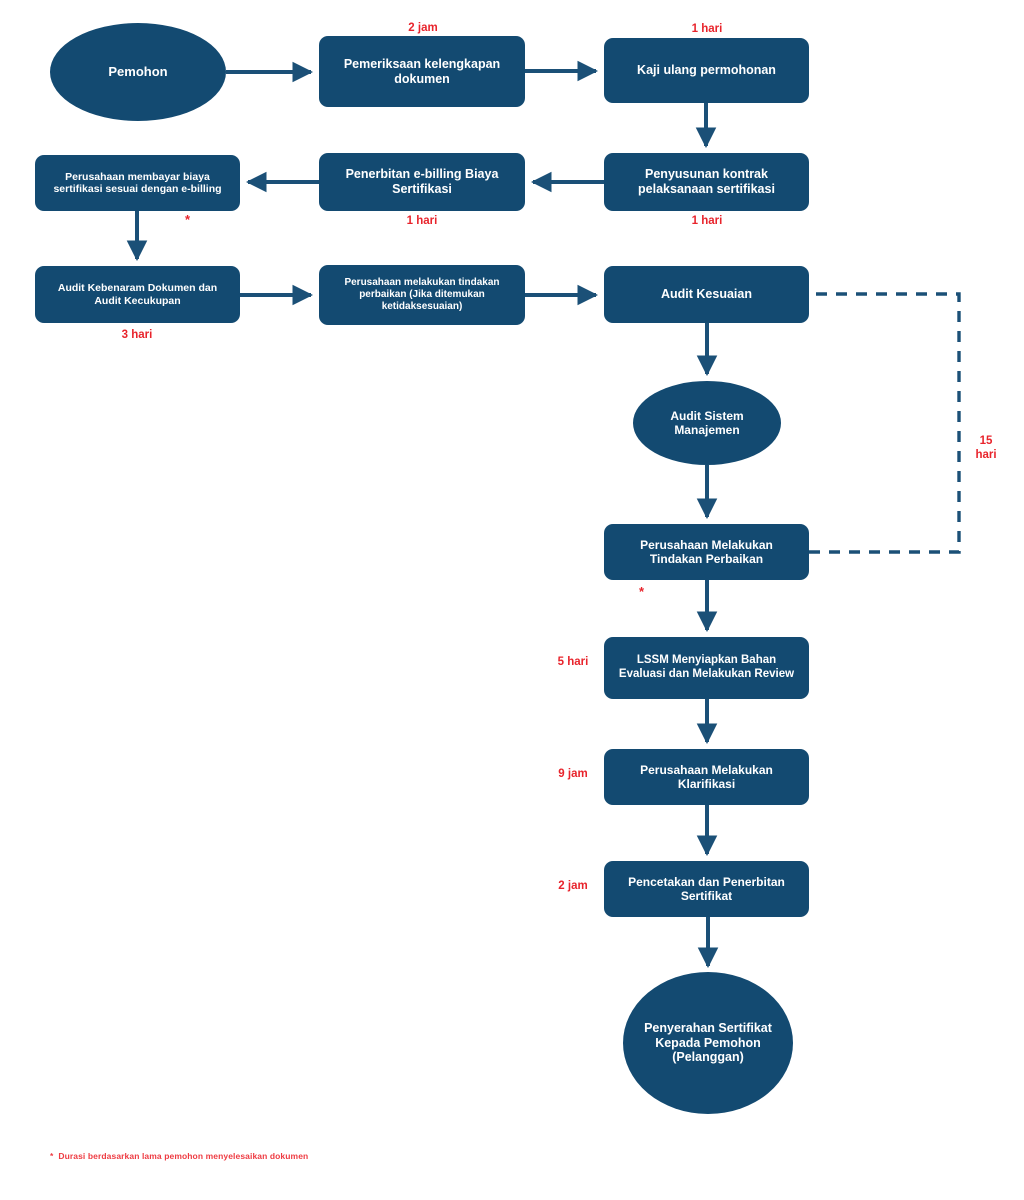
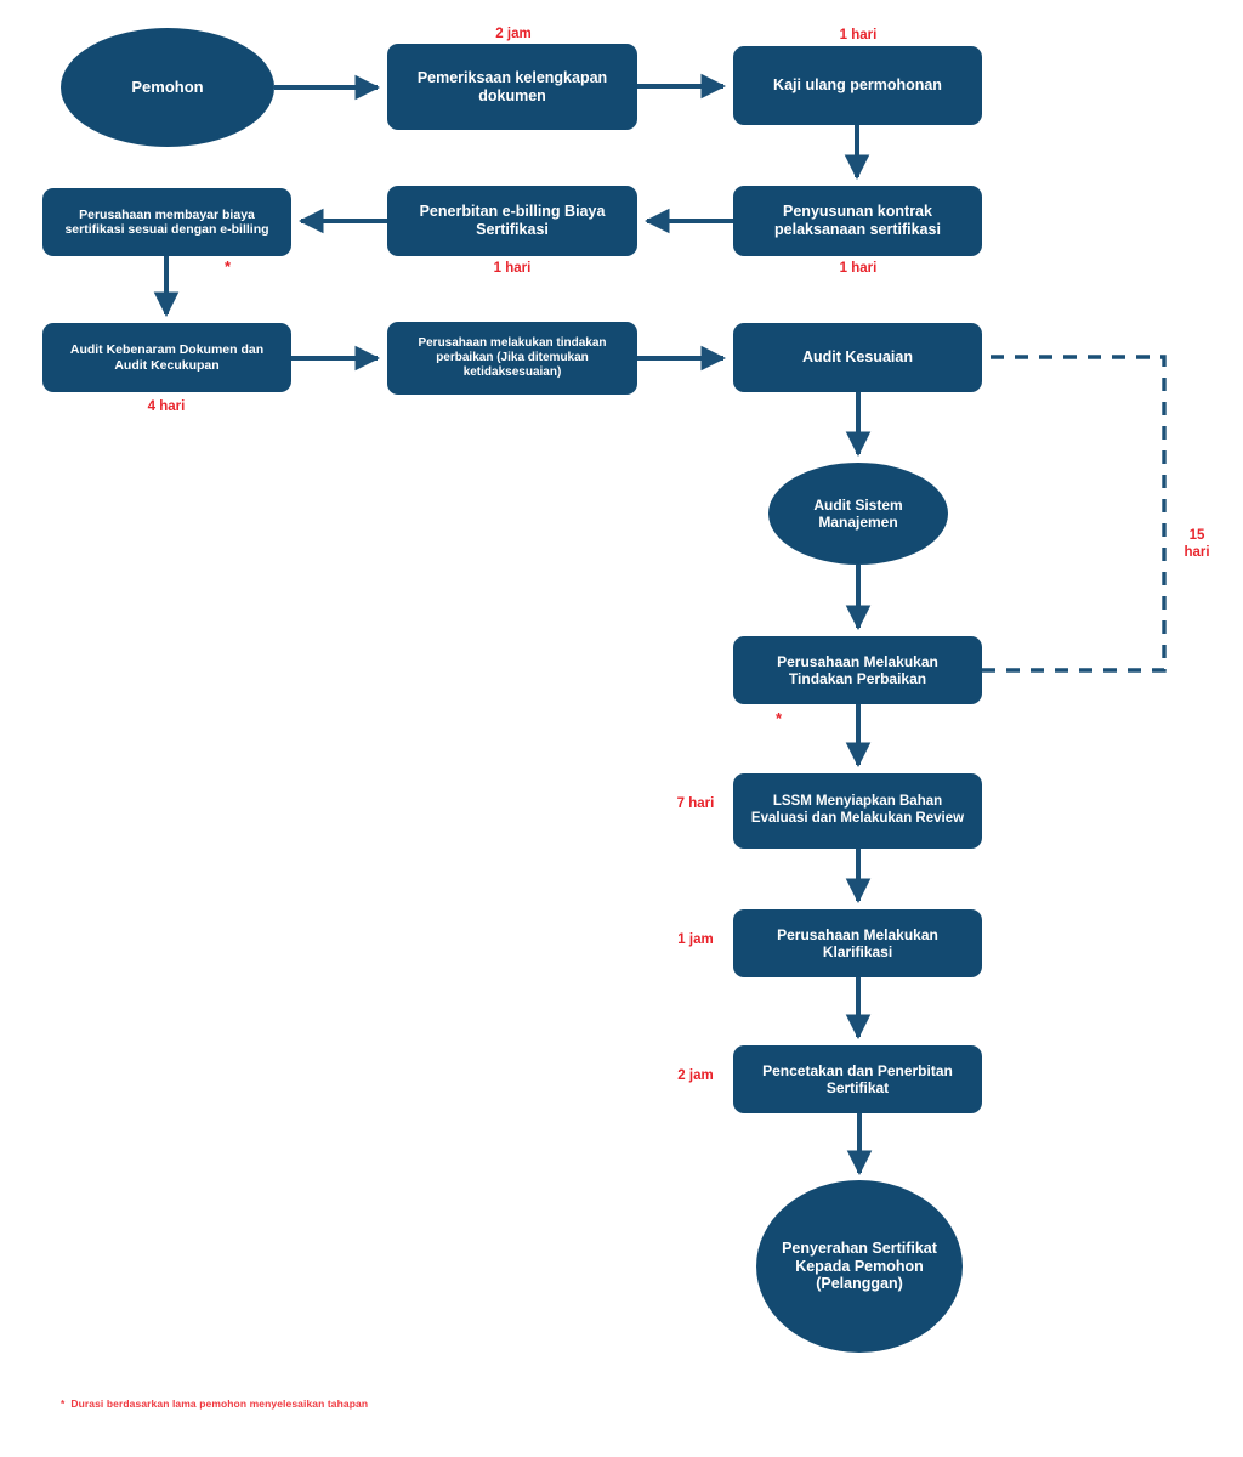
  Pemohon
  Pemeriksaan kelengkapan
  dokumen
  Kaji ulang permohonan
  Penyusunan kontrak
  pelaksanaan sertifikasi
  Penerbitan e-billing Biaya
  Sertifikasi
  Perusahaan membayar biaya
  sertifikasi sesuai dengan e-billing
  Audit Kebenaram Dokumen dan
  Audit Kecukupan
  Perusahaan melakukan tindakan
  perbaikan (Jika ditemukan
  ketidaksesuaian)
  Audit Kesuaian
  Audit Sistem
  Manajemen
  Perusahaan Melakukan
  Tindakan Perbaikan
  LSSM Menyiapkan Bahan
  Evaluasi dan Melakukan Review
  Perusahaan Melakukan
  Klarifikasi
  Pencetakan dan Penerbitan
  Sertifikat
  Penyerahan Sertifikat
  Kepada Pemohon
  (Pelanggan)
  2 jam
  1 hari
  1 hari
  1 hari
- 3 hari
+ 4 hari
  15
  hari
- 5 hari
+ 7 hari
- 9 jam
+ 1 jam
  2 jam
  *
  *
- * Durasi berdasarkan lama pemohon menyelesaikan dokumen
+ * Durasi berdasarkan lama pemohon menyelesaikan tahapan
